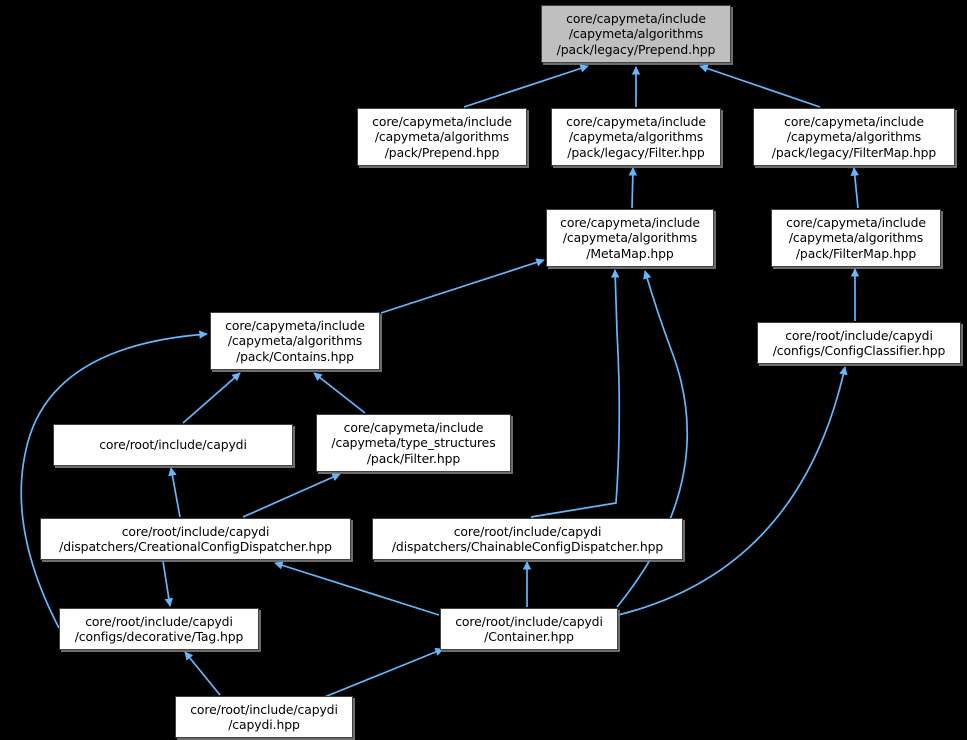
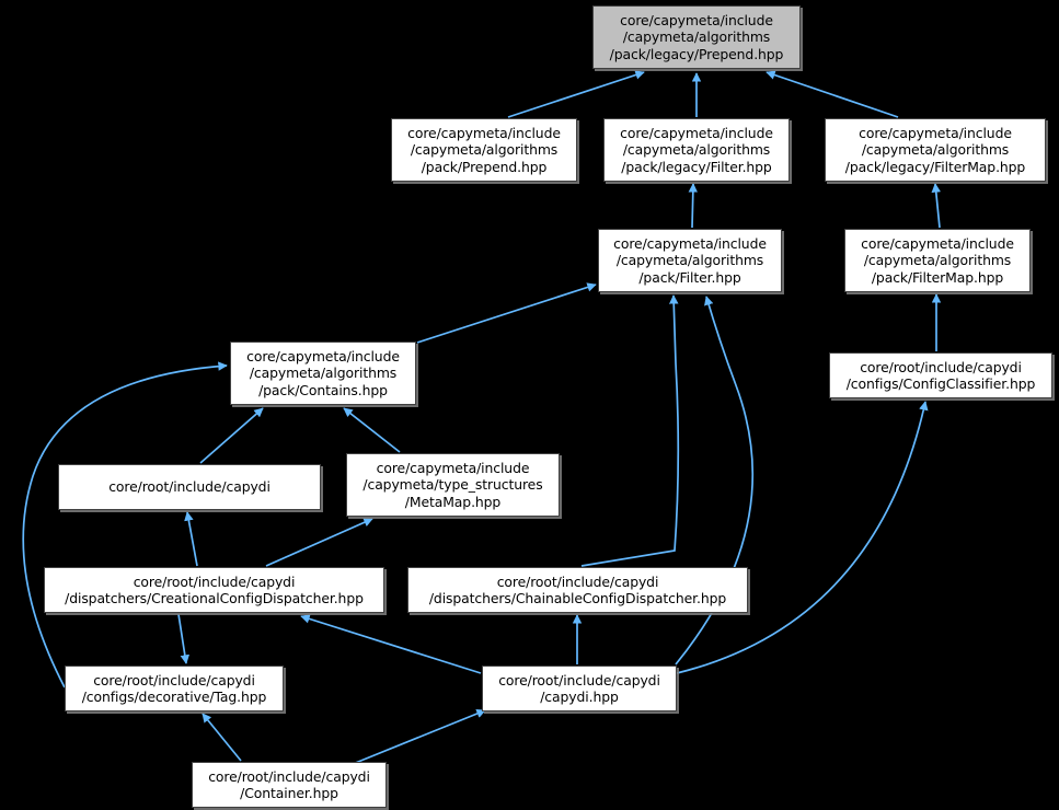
  core/capymeta/include
  /capymeta/algorithms
  /pack/legacy/Prepend.hpp
  core/capymeta/include
  /capymeta/algorithms
  /pack/Prepend.hpp
  core/capymeta/include
  /capymeta/algorithms
  /pack/legacy/Filter.hpp
  core/capymeta/include
  /capymeta/algorithms
  /pack/legacy/FilterMap.hpp
  core/capymeta/include
  /capymeta/algorithms
- /MetaMap.hpp
+ /pack/Filter.hpp
  core/capymeta/include
  /capymeta/algorithms
  /pack/FilterMap.hpp
  core/root/include/capydi
  /configs/ConfigClassifier.hpp
  core/capymeta/include
  /capymeta/algorithms
  /pack/Contains.hpp
  core/root/include/capydi
  core/capymeta/include
  /capymeta/type_structures
- /pack/Filter.hpp
+ /MetaMap.hpp
  core/root/include/capydi
  /dispatchers/CreationalConfigDispatcher.hpp
  core/root/include/capydi
  /dispatchers/ChainableConfigDispatcher.hpp
  core/root/include/capydi
  /configs/decorative/Tag.hpp
  core/root/include/capydi
- /Container.hpp
+ /capydi.hpp
  core/root/include/capydi
- /capydi.hpp
+ /Container.hpp
